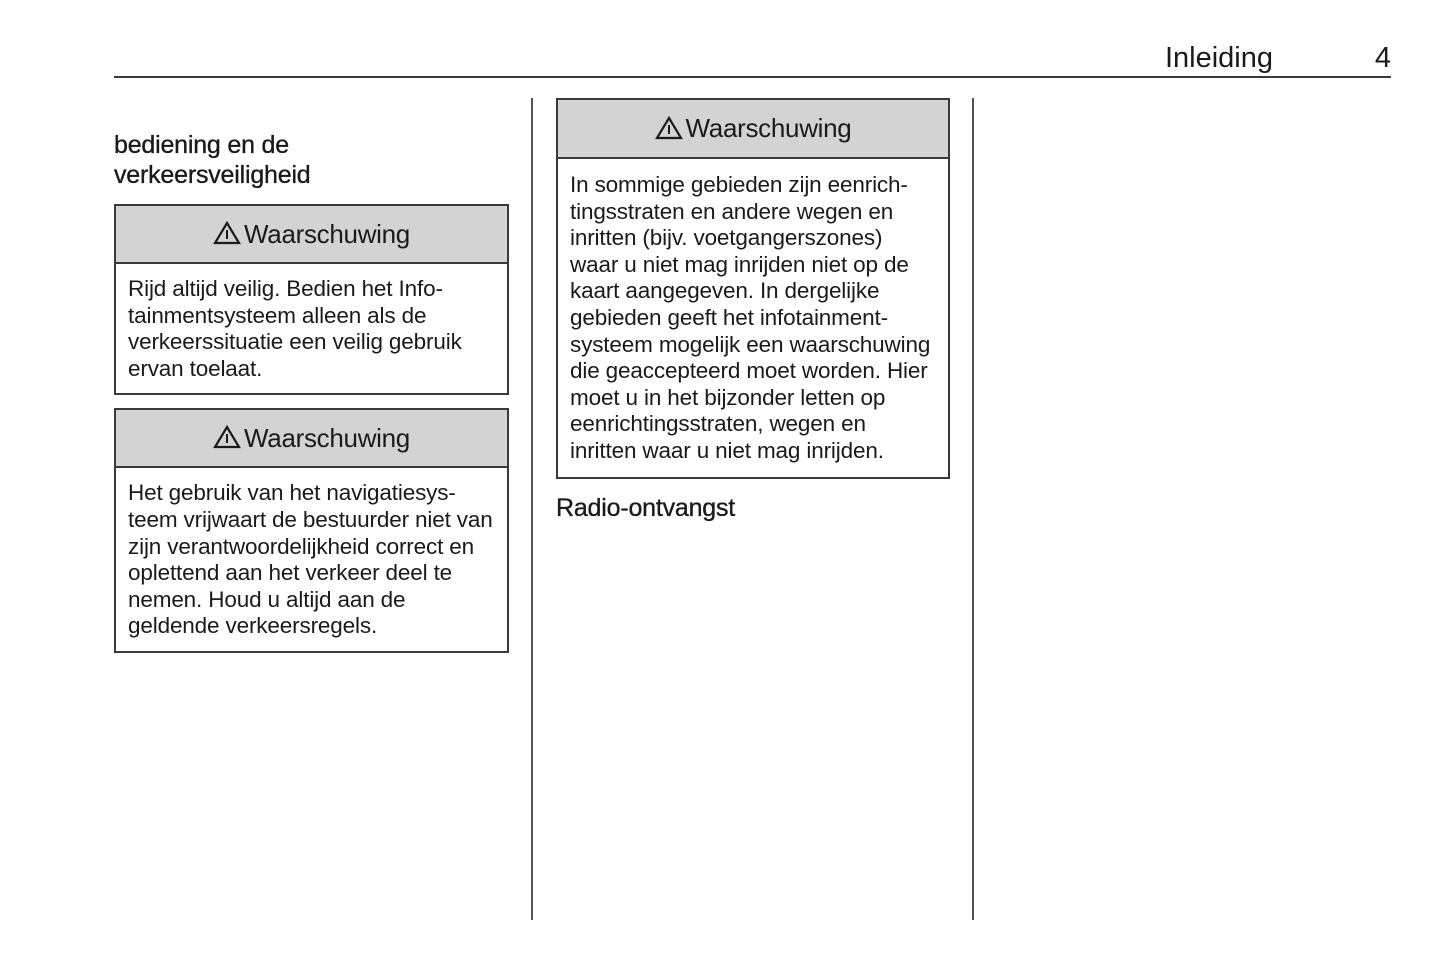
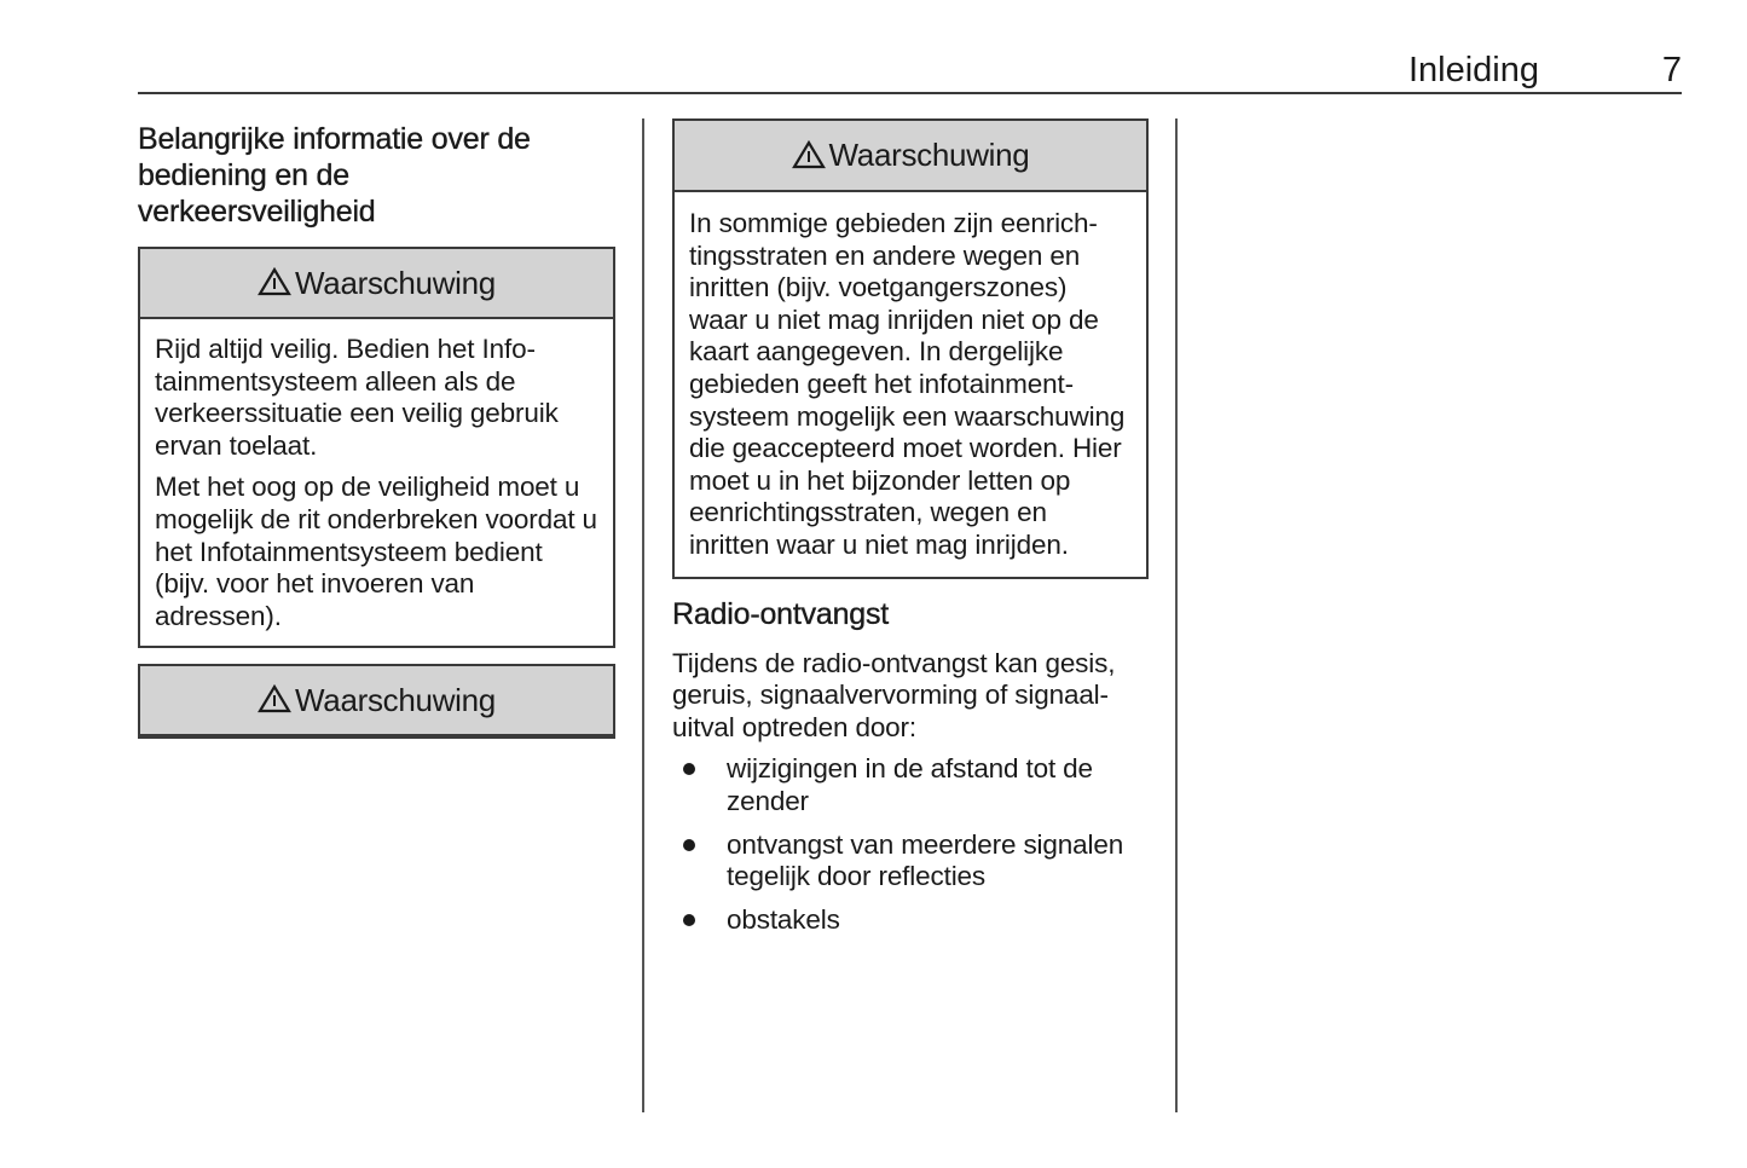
  Inleiding
- 4
+ 7
+ Belangrijke informatie over de
  bediening en de
  verkeersveiligheid
  Waarschuwing
  Rijd altijd veilig. Bedien het Info­tainmentsysteem alleen als de verkeerssituatie een veilig gebruik ervan toelaat.
+ Met het oog op de veiligheid moet u mogelijk de rit onderbreken voor­dat u het Infotainmentsysteem bedient (bijv. voor het invoeren van adressen).
  Waarschuwing
- Het gebruik van het navigatiesys­teem vrijwaart de bestuurder niet van zijn verantwoordelijkheid correct en oplettend aan het verkeer deel te nemen. Houd u altijd aan de geldende verkeersre­gels.
  Waarschuwing
  In sommige gebieden zijn eenrich­tingsstraten en andere wegen en inritten (bijv. voetgangerszones) waar u niet mag inrijden niet op de kaart aangegeven. In dergelijke gebieden geeft het infotainment­systeem mogelijk een waarschu­wing die geaccepteerd moet worden. Hier moet u in het bijzon­der letten op eenrichtingsstraten, wegen en inritten waar u niet mag inrijden.
  Radio-ontvangst
+ Tijdens de radio-ontvangst kan gesis, geruis, signaalvervorming of signaal­uitval optreden door:
+ wijzigingen in de afstand tot de zender
+ ontvangst van meerdere signa­len tegelijk door reflecties
+ obstakels
